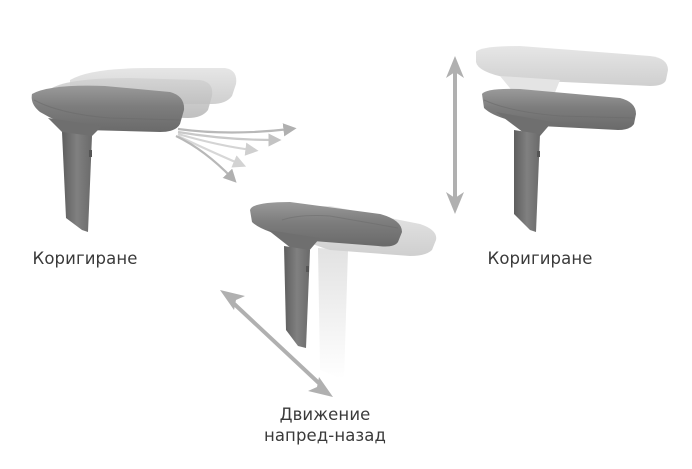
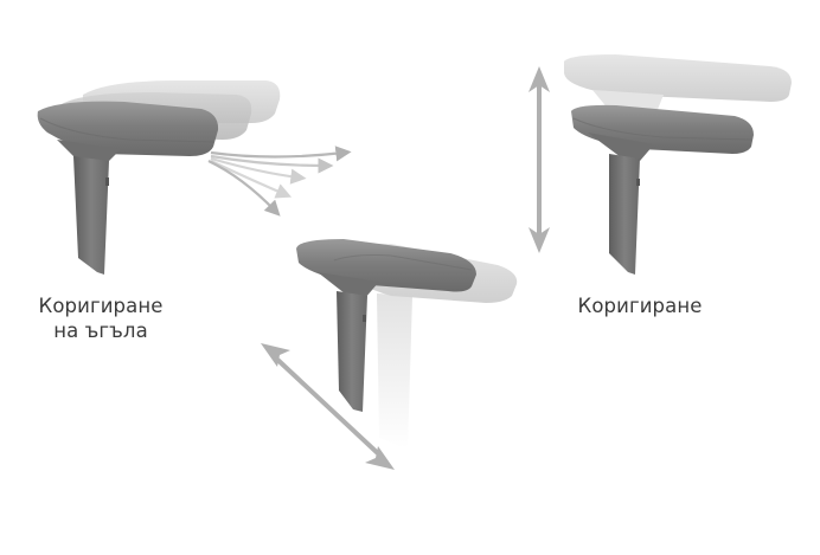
  Коригиране
+ на ъгъла
  Коригиране
- Движение
- напред-назад
